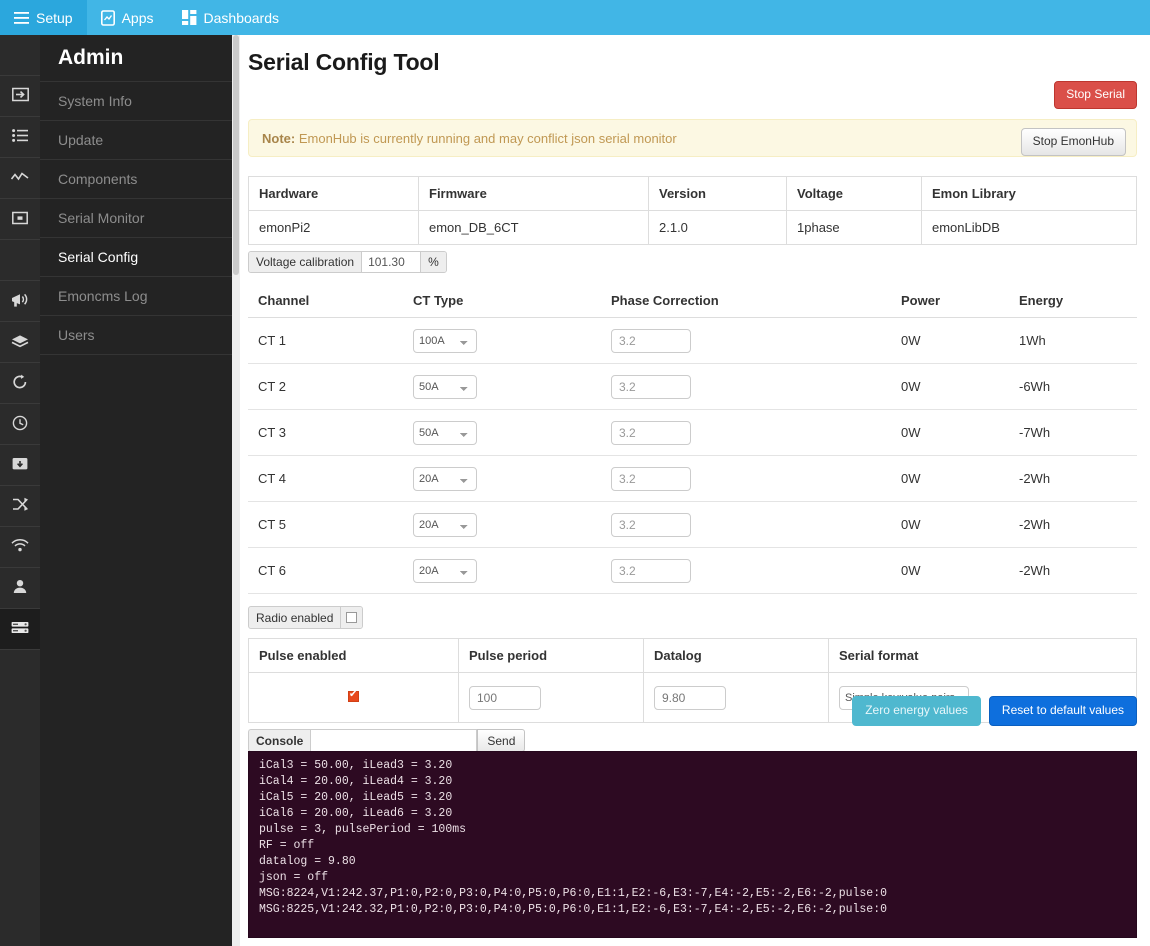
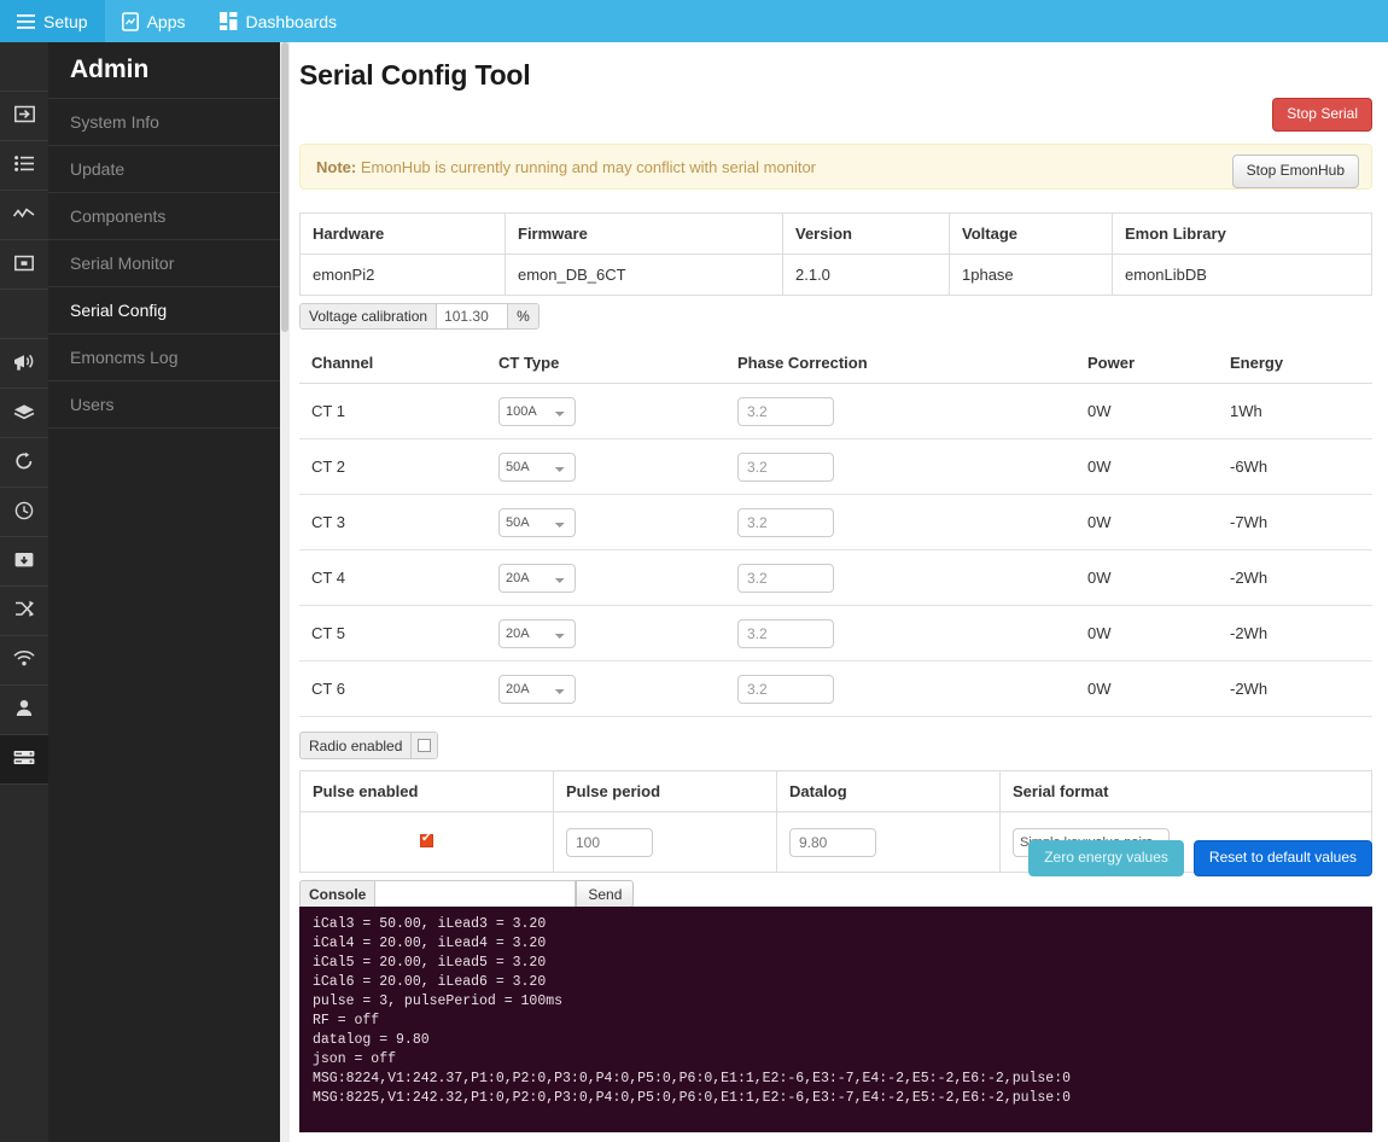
  Setup
  Apps
  Dashboards
  Admin
  System Info
  Update
  Components
  Serial Monitor
  Serial Config
  Emoncms Log
  Users
  Serial Config Tool
  Stop Serial
- Note: EmonHub is currently running and may conflict json serial monitor
+ Note: EmonHub is currently running and may conflict with serial monitor
  Stop EmonHub
  Hardware	Firmware	Version	Voltage	Emon Library
  emonPi2	emon_DB_6CT	2.1.0	1phase	emonLibDB
  Voltage calibration
  101.30
  %
  Channel	CT Type	Phase Correction	Power	Energy
  CT 1	100A	3.2	0W	1Wh
  CT 2	50A	3.2	0W	-6Wh
  CT 3	50A	3.2	0W	-7Wh
  CT 4	20A	3.2	0W	-2Wh
  CT 5	20A	3.2	0W	-2Wh
  CT 6	20A	3.2	0W	-2Wh
  Radio enabled
  Pulse enabled	Pulse period	Datalog	Serial format
  Zero energy values
  Reset to default values
  Console
  Send
  iCal3 = 50.00, iLead3 = 3.20
  iCal4 = 20.00, iLead4 = 3.20
  iCal5 = 20.00, iLead5 = 3.20
  iCal6 = 20.00, iLead6 = 3.20
  pulse = 3, pulsePeriod = 100ms
  RF = off
  datalog = 9.80
  json = off
  MSG:8224,V1:242.37,P1:0,P2:0,P3:0,P4:0,P5:0,P6:0,E1:1,E2:-6,E3:-7,E4:-2,E5:-2,E6:-2,pulse:0
  MSG:8225,V1:242.32,P1:0,P2:0,P3:0,P4:0,P5:0,P6:0,E1:1,E2:-6,E3:-7,E4:-2,E5:-2,E6:-2,pulse:0
